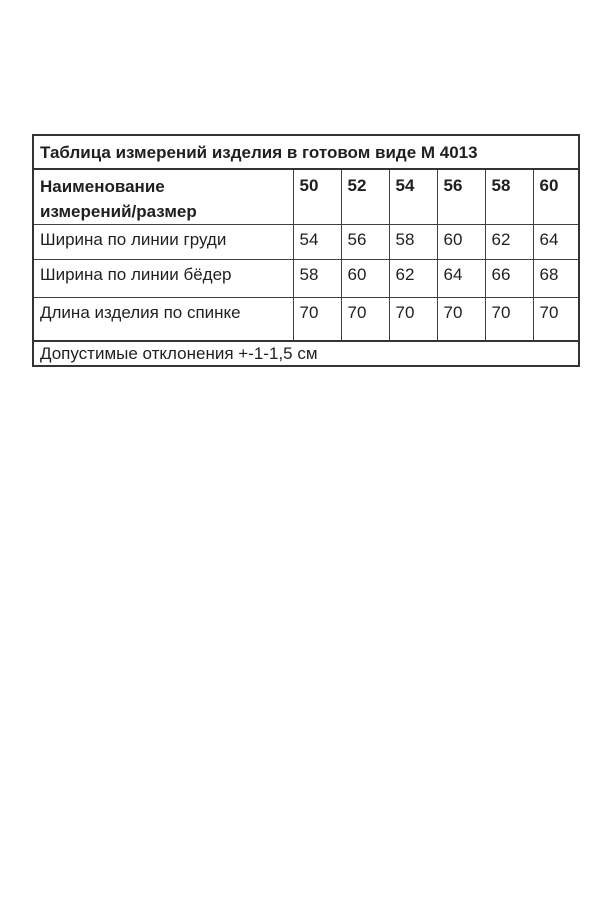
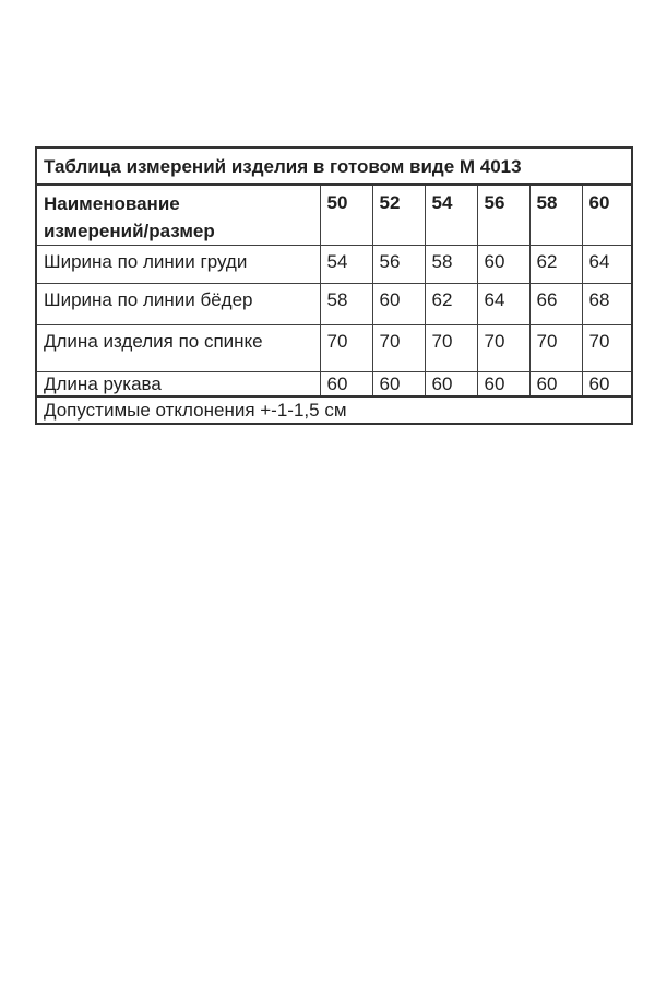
  Таблица измерений изделия в готовом виде М 4013
  Наименование измерений/размер	50	52	54	56	58	60
  Ширина по линии груди	54	56	58	60	62	64
  Ширина по линии бёдер	58	60	62	64	66	68
  Длина изделия по спинке	70	70	70	70	70	70
+ Длина рукава	60	60	60	60	60	60
  Допустимые отклонения +-1-1,5 см
